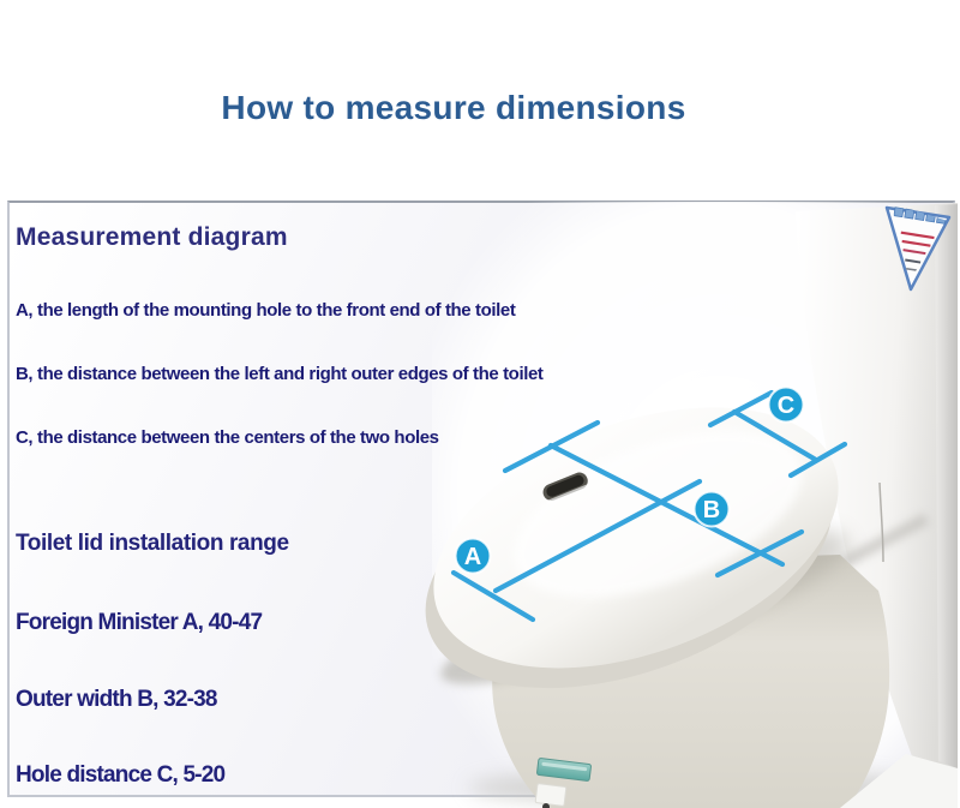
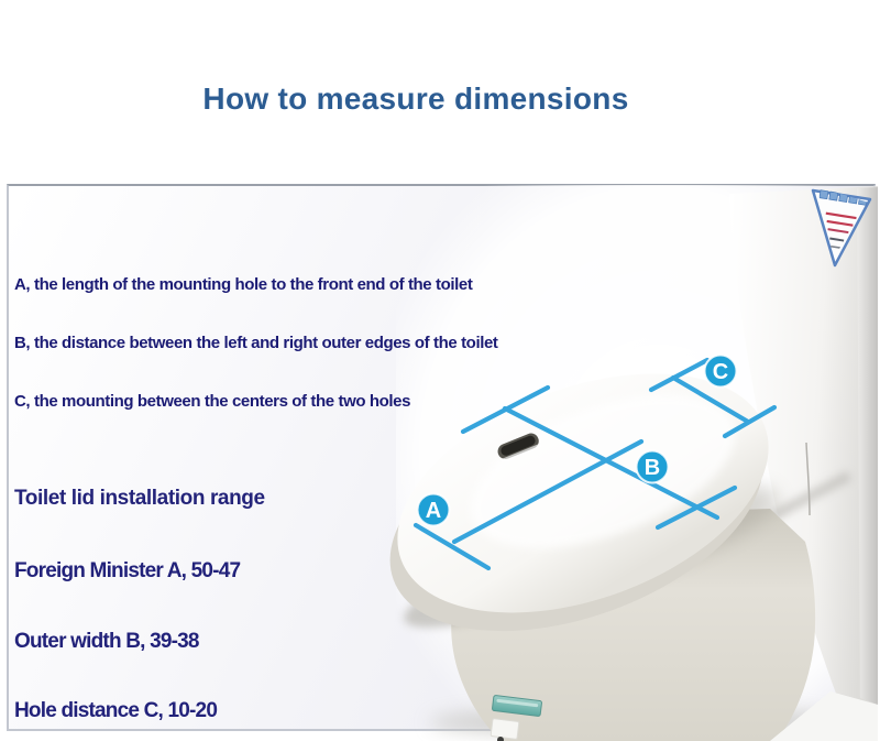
  How to measure dimensions
  A
  B
  C
- Measurement diagram
  A, the length of the mounting hole to the front end of the toilet
  B, the distance between the left and right outer edges of the toilet
- C, the distance between the centers of the two holes
+ C, the mounting between the centers of the two holes
  Toilet lid installation range
- Foreign Minister A, 40-47
+ Foreign Minister A, 50-47
- Outer width B, 32-38
+ Outer width B, 39-38
- Hole distance C, 5-20
+ Hole distance C, 10-20
